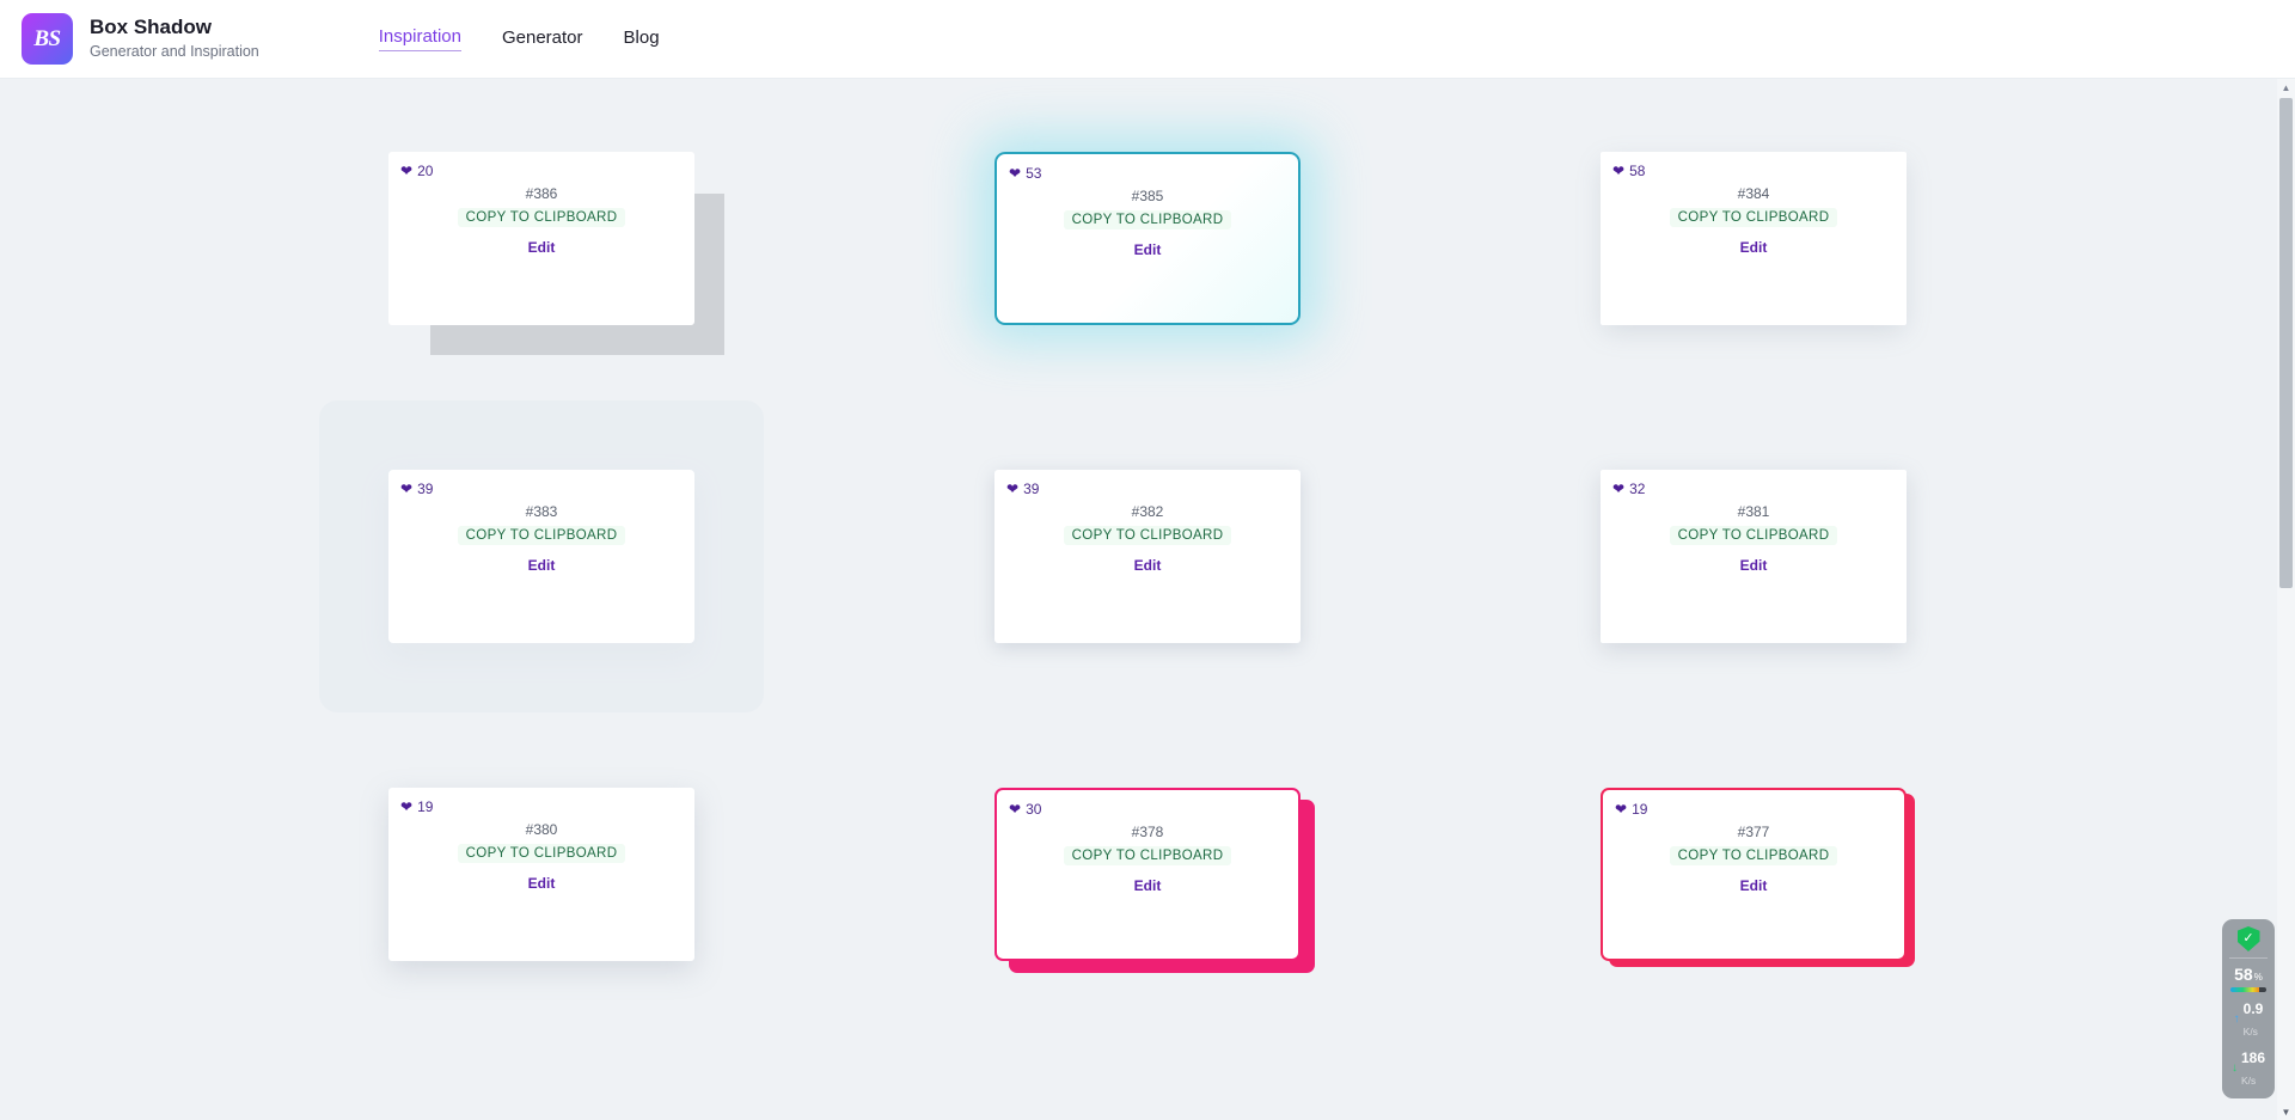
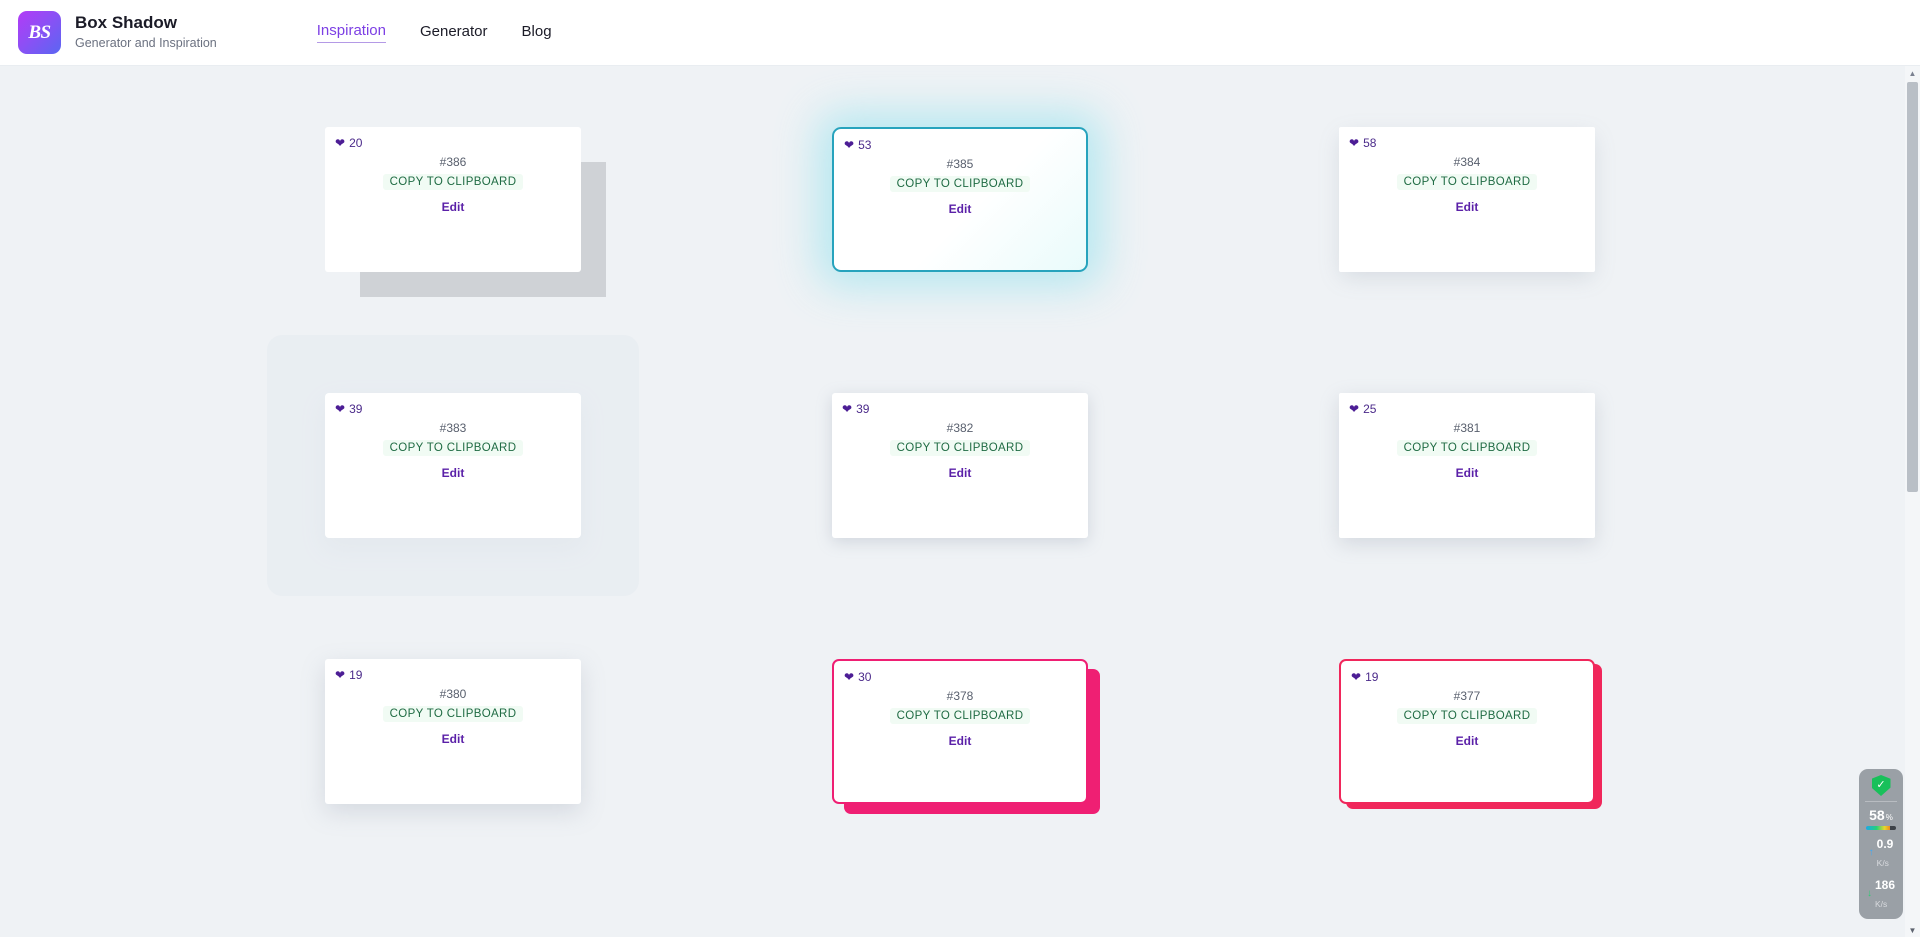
  BS
  Box Shadow
  Generator and Inspiration
  Inspiration
  Generator
  Blog
  ❤
  20
  #386
  COPY TO CLIPBOARD
  Edit
  ❤
  53
  #385
  COPY TO CLIPBOARD
  Edit
  ❤
  58
  #384
  COPY TO CLIPBOARD
  Edit
  ❤
  39
  #383
  COPY TO CLIPBOARD
  Edit
  ❤
  39
  #382
  COPY TO CLIPBOARD
  Edit
  ❤
- 32
+ 25
  #381
  COPY TO CLIPBOARD
  Edit
  ❤
  19
  #380
  COPY TO CLIPBOARD
  Edit
  ❤
  30
  #378
  COPY TO CLIPBOARD
  Edit
  ❤
  19
  #377
  COPY TO CLIPBOARD
  Edit
  ▲
  ▼
  ✓
  58
  %
  ↑
  0.9
  K/s
  ↓
  186
  K/s
